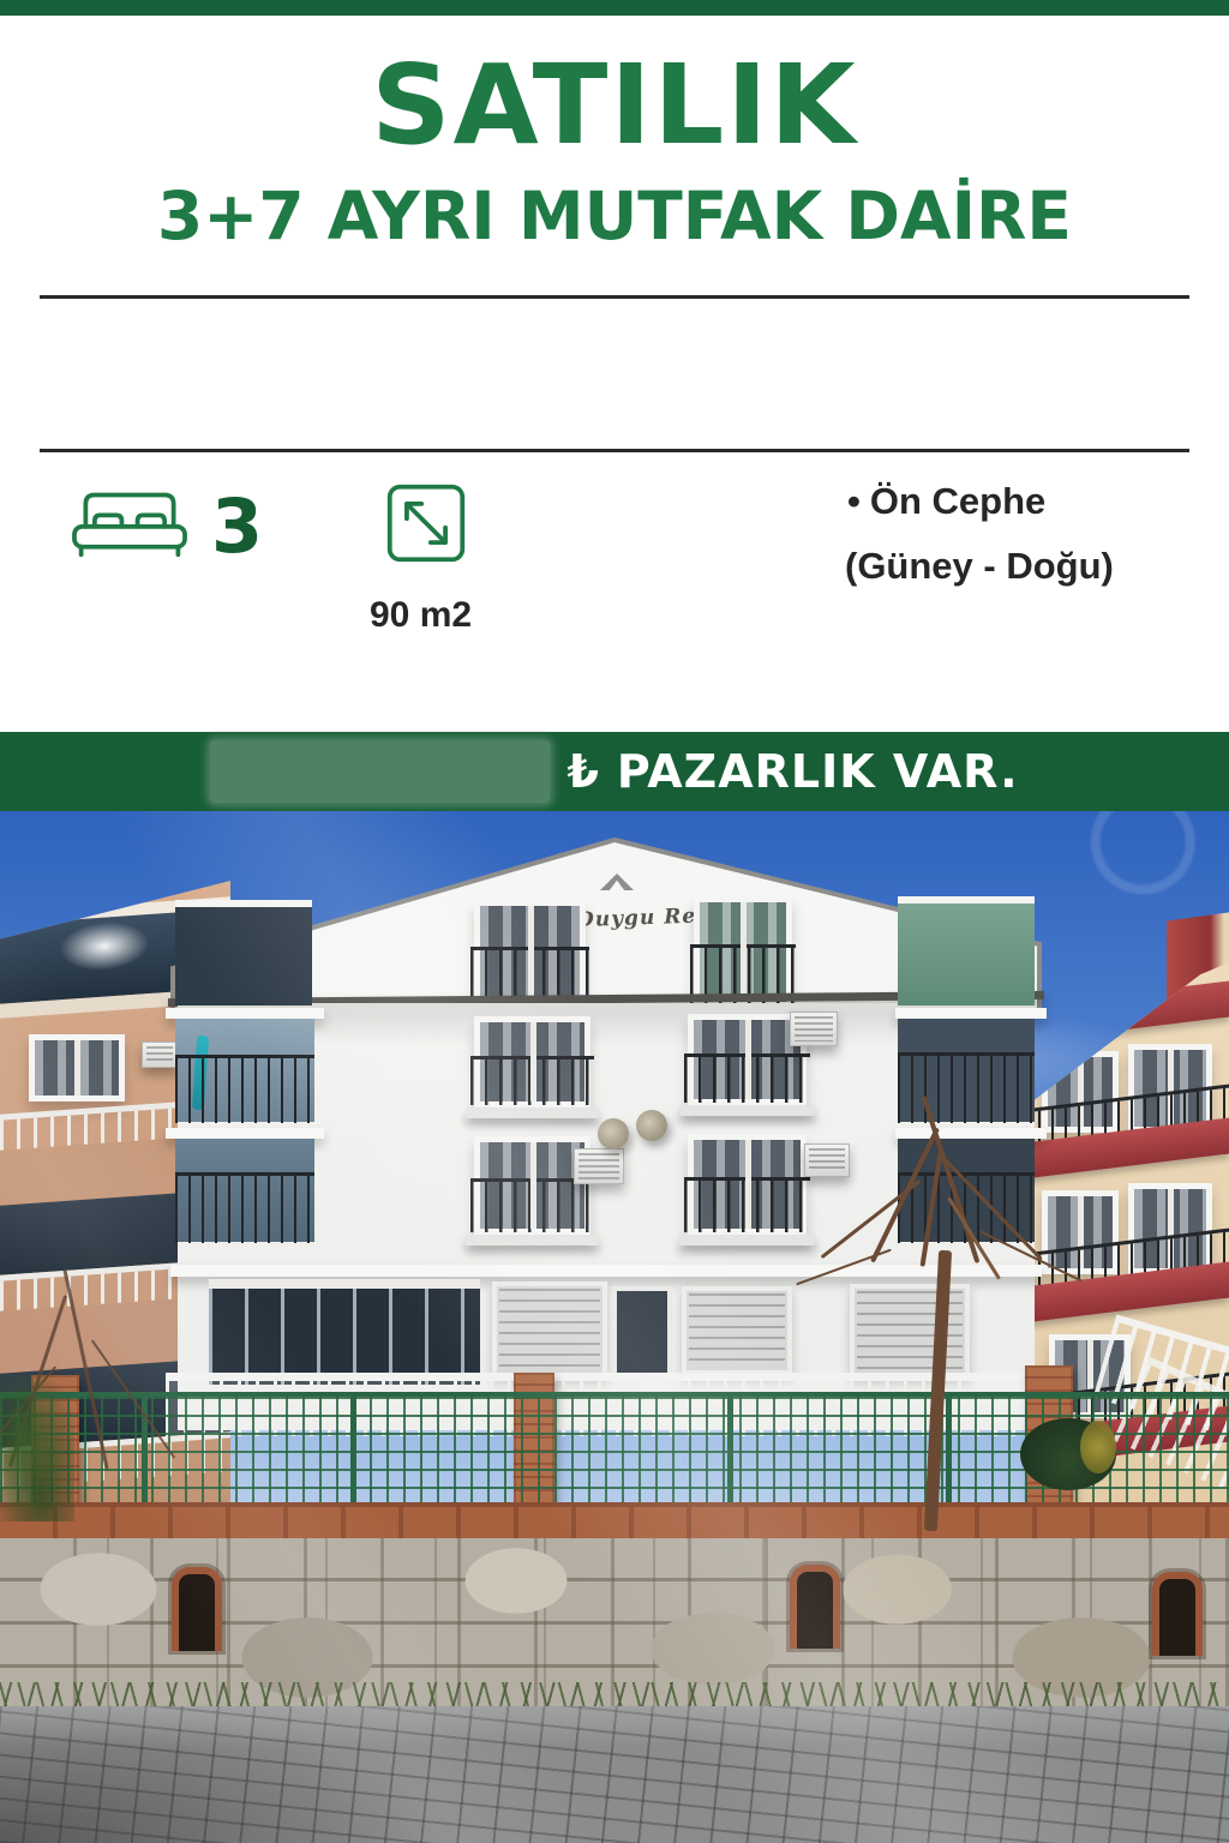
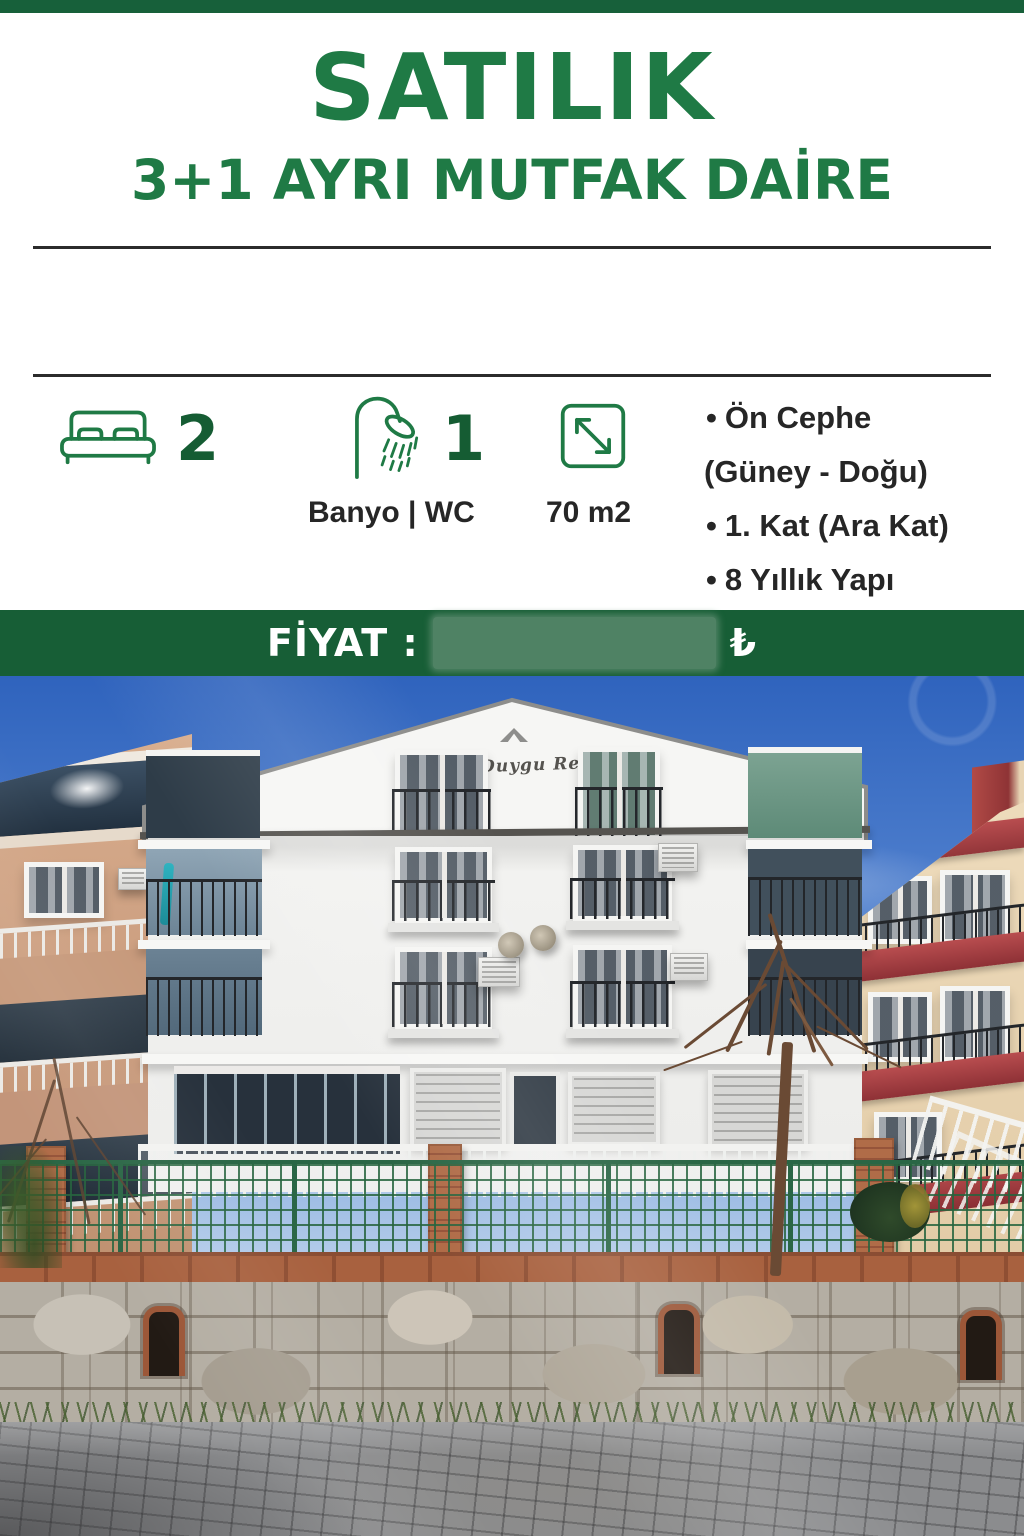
  SATILIK
- 3+7 AYRI MUTFAK DAİRE
+ 3+1 AYRI MUTFAK DAİRE
- 3
+ 2
+ 1
+ Banyo | WC
- 90 m2
+ 70 m2
  • Ön Cephe
  (Güney - Doğu)
+ • 1. Kat (Ara Kat)
+ • 8 Yıllık Yapı
+ FİYAT :
  ₺
- PAZARLIK VAR.
